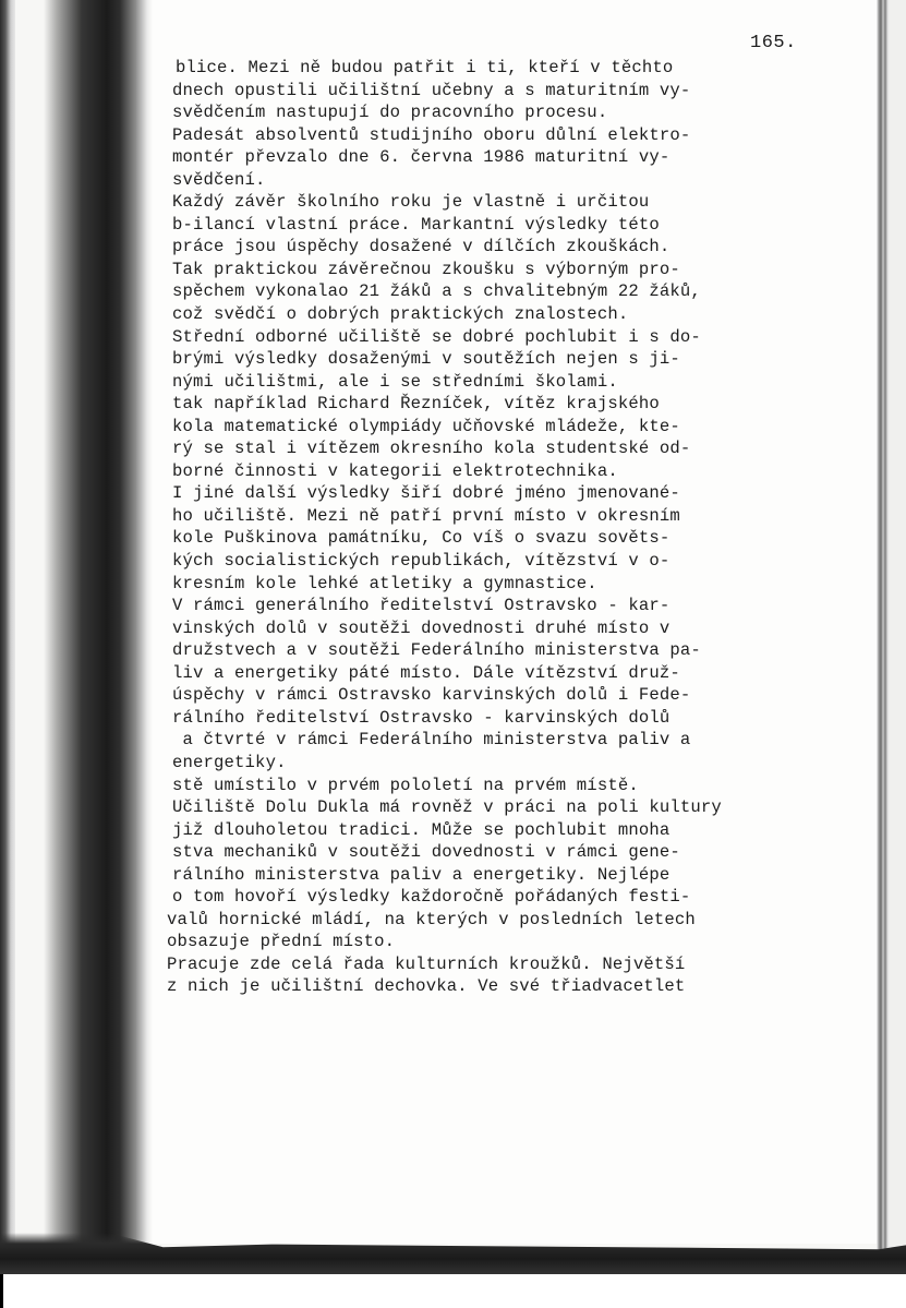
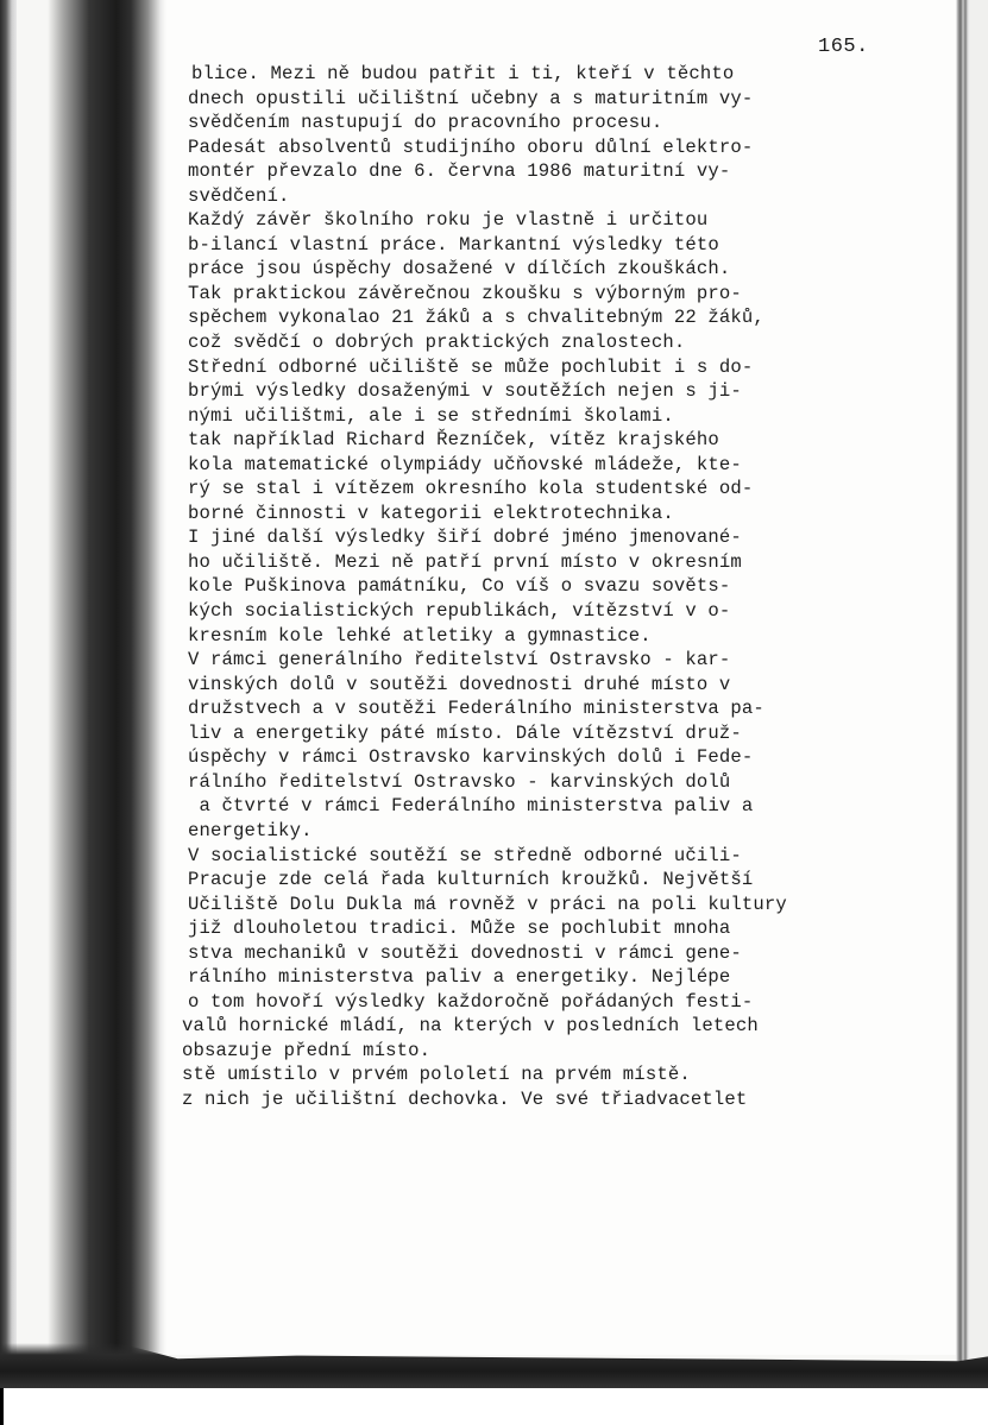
  165.
  blice. Mezi ně budou patřit i ti, kteří v těchto
  dnech opustili učilištní učebny a s maturitním vy-
  svědčením nastupují do pracovního procesu.
  Padesát absolventů studijního oboru důlní elektro-
  montér převzalo dne 6. června 1986 maturitní vy-
  svědčení.
  Každý závěr školního roku je vlastně i určitou
  b-ilancí vlastní práce. Markantní výsledky této
  práce jsou úspěchy dosažené v dílčích zkouškách.
  Tak praktickou závěrečnou zkoušku s výborným pro-
  spěchem vykonalao 21 žáků a s chvalitebným 22 žáků,
  což svědčí o dobrých praktických znalostech.
- Střední odborné učiliště se dobré pochlubit i s do-
+ Střední odborné učiliště se může pochlubit i s do-
  brými výsledky dosaženými v soutěžích nejen s ji-
  nými učilištmi, ale i se středními školami.
  tak například Richard Řezníček, vítěz krajského
  kola matematické olympiády učňovské mládeže, kte-
  rý se stal i vítězem okresního kola studentské od-
  borné činnosti v kategorii elektrotechnika.
  I jiné další výsledky šiří dobré jméno jmenované-
  ho učiliště. Mezi ně patří první místo v okresním
  kole Puškinova památníku, Co víš o svazu sověts-
  kých socialistických republikách, vítězství v o-
  kresním kole lehké atletiky a gymnastice.
  V rámci generálního ředitelství Ostravsko - kar-
  vinských dolů v soutěži dovednosti druhé místo v
  družstvech a v soutěži Federálního ministerstva pa-
  liv a energetiky páté místo. Dále vítězství druž-
  úspěchy v rámci Ostravsko karvinských dolů i Fede-
  rálního ředitelství Ostravsko - karvinských dolů
  a čtvrté v rámci Federálního ministerstva paliv a
  energetiky.
+ V socialistické soutěží se středně odborné učili-
- stě umístilo v prvém pololetí na prvém místě.
+ Pracuje zde celá řada kulturních kroužků. Největší
  Učiliště Dolu Dukla má rovněž v práci na poli kultury
  již dlouholetou tradici. Může se pochlubit mnoha
  stva mechaniků v soutěži dovednosti v rámci gene-
  rálního ministerstva paliv a energetiky. Nejlépe
  o tom hovoří výsledky každoročně pořádaných festi-
  valů hornické mládí, na kterých v posledních letech
  obsazuje přední místo.
- Pracuje zde celá řada kulturních kroužků. Největší
+ stě umístilo v prvém pololetí na prvém místě.
  z nich je učilištní dechovka. Ve své třiadvacetlet
